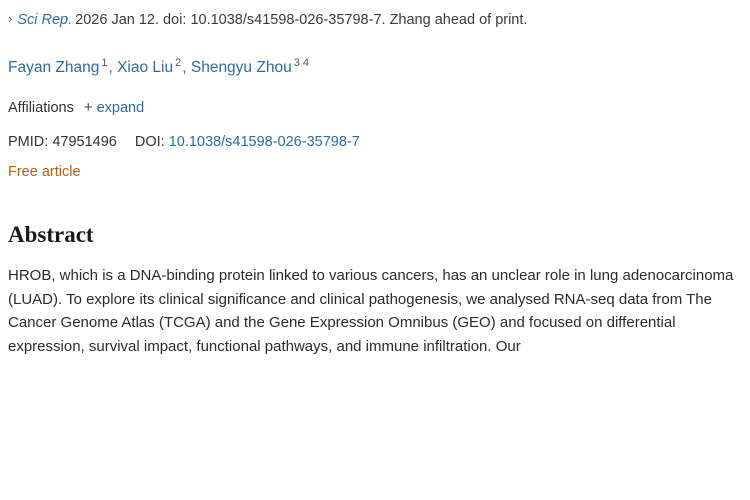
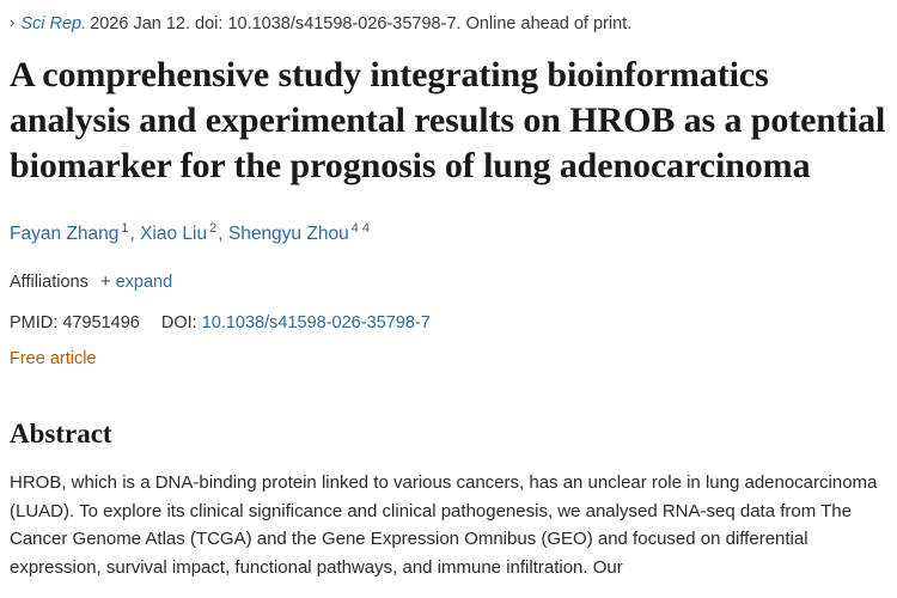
  ›
  Sci Rep.
- 2026 Jan 12. doi: 10.1038/s41598-026-35798-7. Zhang ahead of print.
+ 2026 Jan 12. doi: 10.1038/s41598-026-35798-7. Online ahead of print.
+ A comprehensive study integrating bioinformatics analysis and experimental results on HROB as a potential biomarker for the prognosis of lung adenocarcinoma
- Fayan Zhang 1, Xiao Liu 2, Shengyu Zhou 3 4
+ Fayan Zhang 1, Xiao Liu 2, Shengyu Zhou 4 4
  Affiliations
  +
  expand
  PMID: 47951496 DOI: 10.1038/s41598-026-35798-7
  Free article
  Abstract
  HROB, which is a DNA-binding protein linked to various cancers, has an unclear role in lung adenocarcinoma (LUAD). To explore its clinical significance and clinical pathogenesis, we analysed RNA-seq data from The Cancer Genome Atlas (TCGA) and the Gene Expression Omnibus (GEO) and focused on differential expression, survival impact, functional pathways, and immune infiltration. Our
